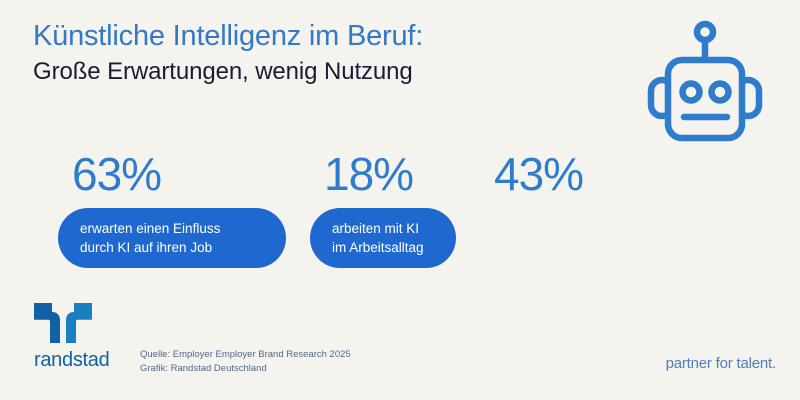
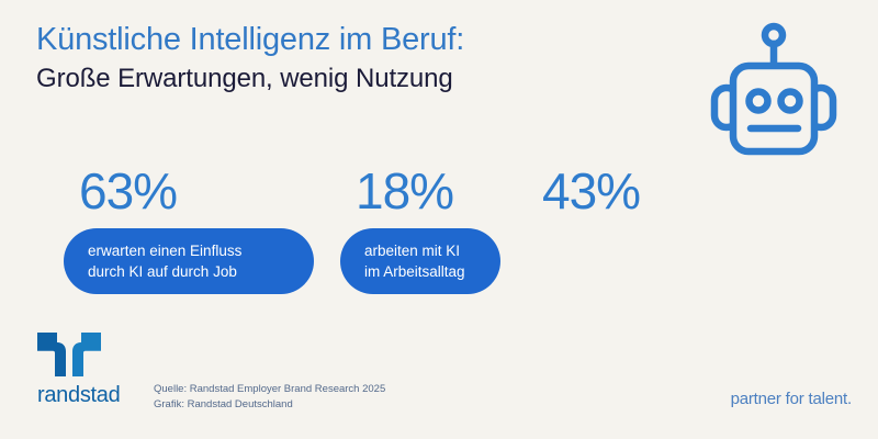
  Künstliche Intelligenz im Beruf:
  Große Erwartungen, wenig Nutzung
  63%
  erwarten einen Einfluss
- durch KI auf ihren Job
+ durch KI auf durch Job
  18%
  arbeiten mit KI
  im Arbeitsalltag
  43%
  randstad
- Quelle: Employer Employer Brand Research 2025
+ Quelle: Randstad Employer Brand Research 2025
  Grafik: Randstad Deutschland
  partner for talent.
